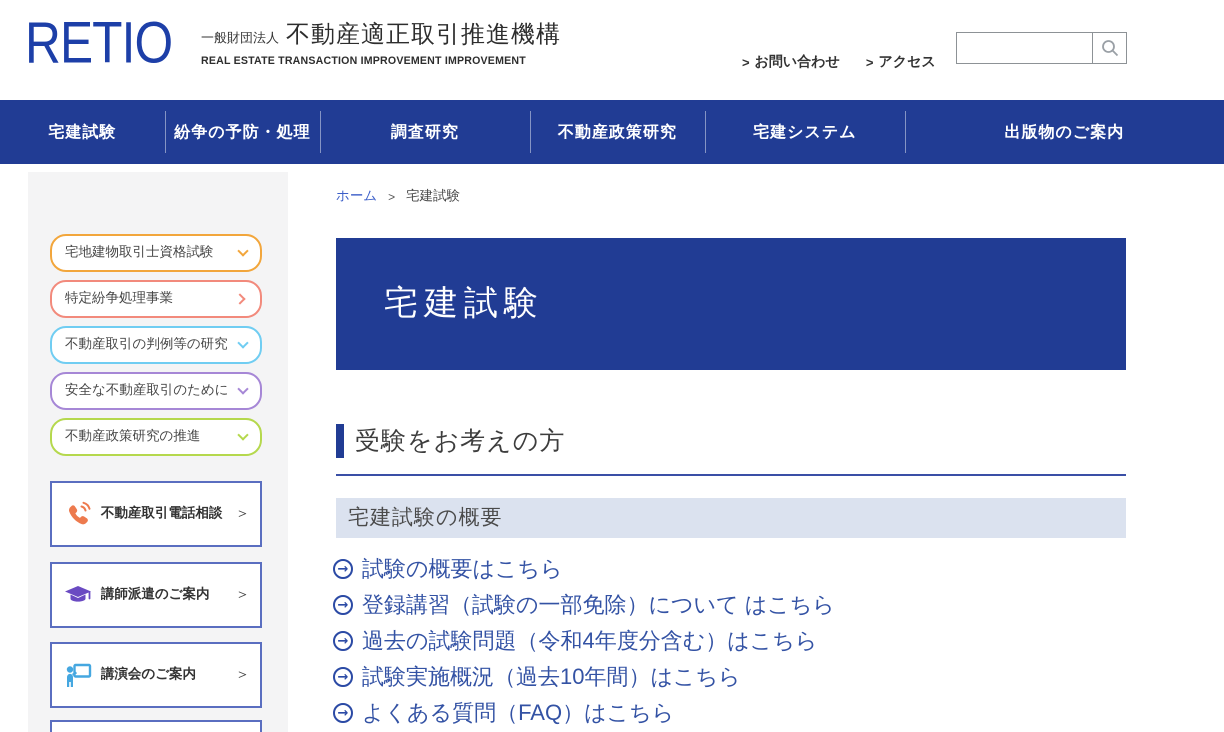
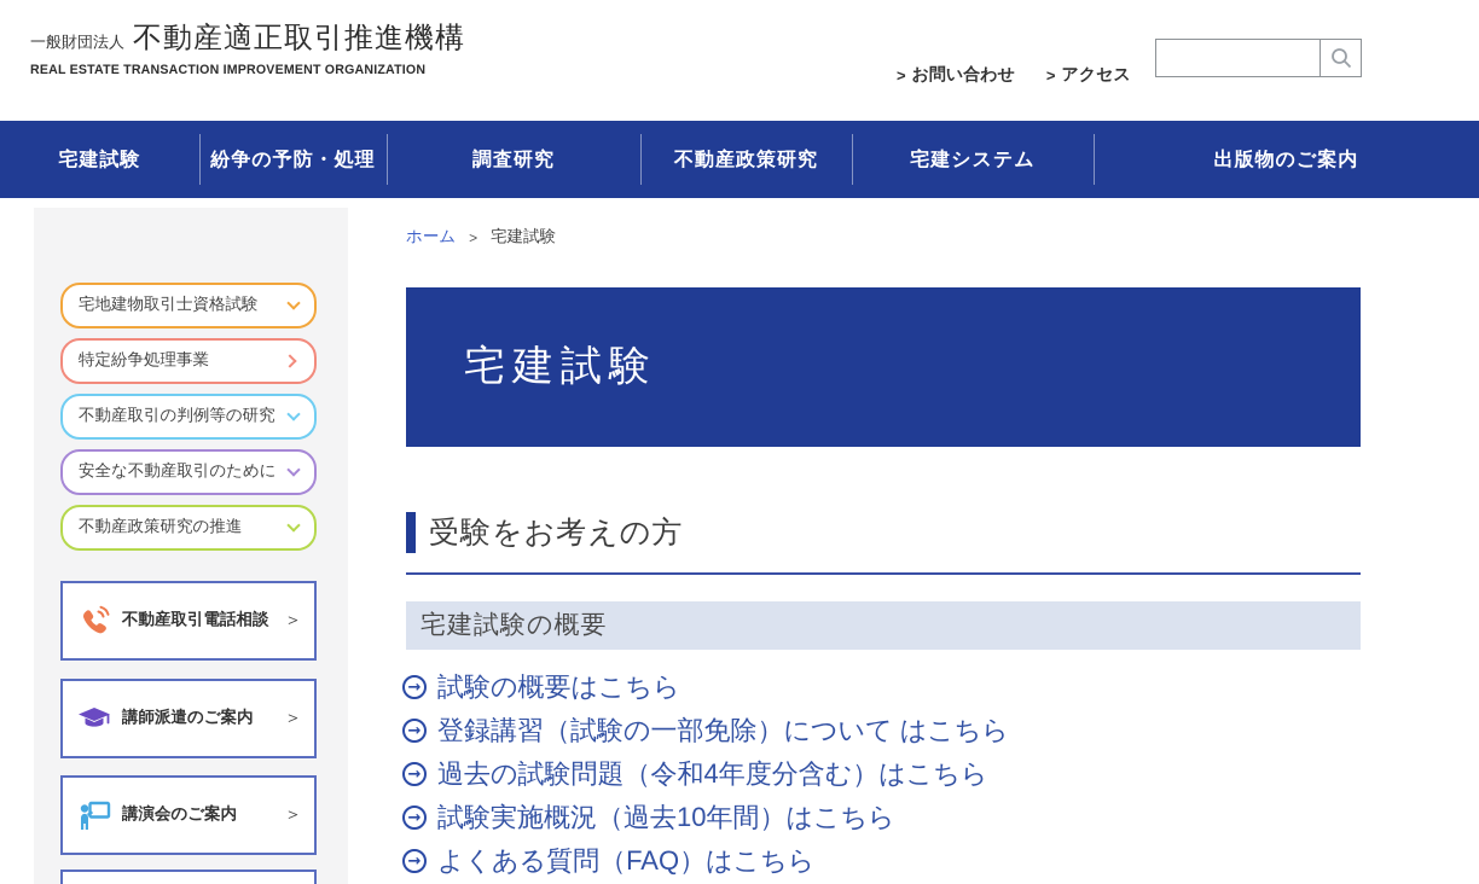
- RETIO
  一般財団法人
  不動産適正取引推進機構
- REAL ESTATE TRANSACTION IMPROVEMENT IMPROVEMENT
+ REAL ESTATE TRANSACTION IMPROVEMENT ORGANIZATION
  >
  お問い合わせ
  >
  アクセス
  宅建試験
  紛争の予防・処理
  調査研究
  不動産政策研究
  宅建システム
  出版物のご案内
  宅地建物取引士資格試験
  特定紛争処理事業
  不動産取引の判例等の研究
  安全な不動産取引のために
  不動産政策研究の推進
  不動産取引電話相談
  ＞
  講師派遣のご案内
  ＞
  講演会のご案内
  ＞
  ホーム
  >
  宅建試験
  宅建試験
  受験をお考えの方
  宅建試験の概要
  →
  試験の概要はこちら
  →
  登録講習（試験の一部免除）について はこちら
  →
  過去の試験問題（令和4年度分含む）はこちら
  →
  試験実施概況（過去10年間）はこちら
  →
  よくある質問（FAQ）はこちら
